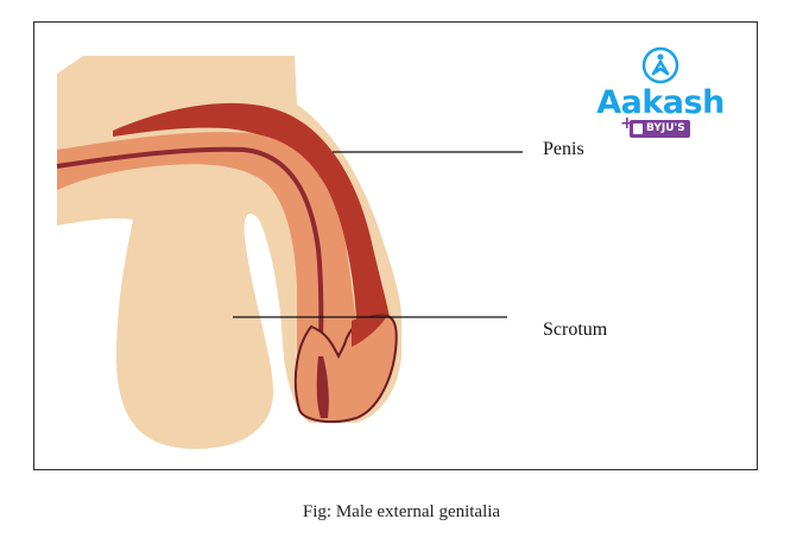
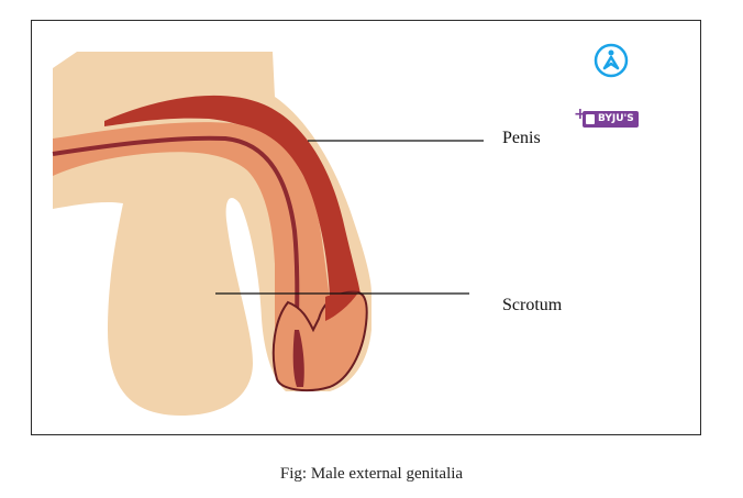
- Aakash
  +
  BYJU'S
  Penis
  Scrotum
  Fig: Male external genitalia
